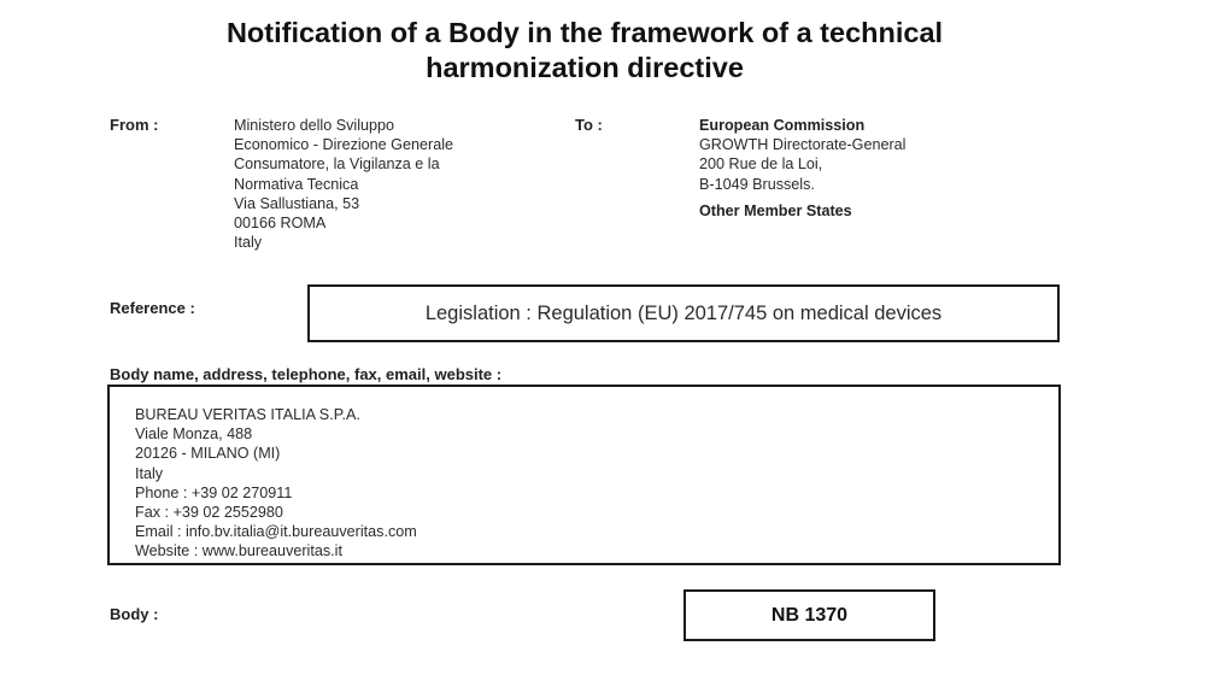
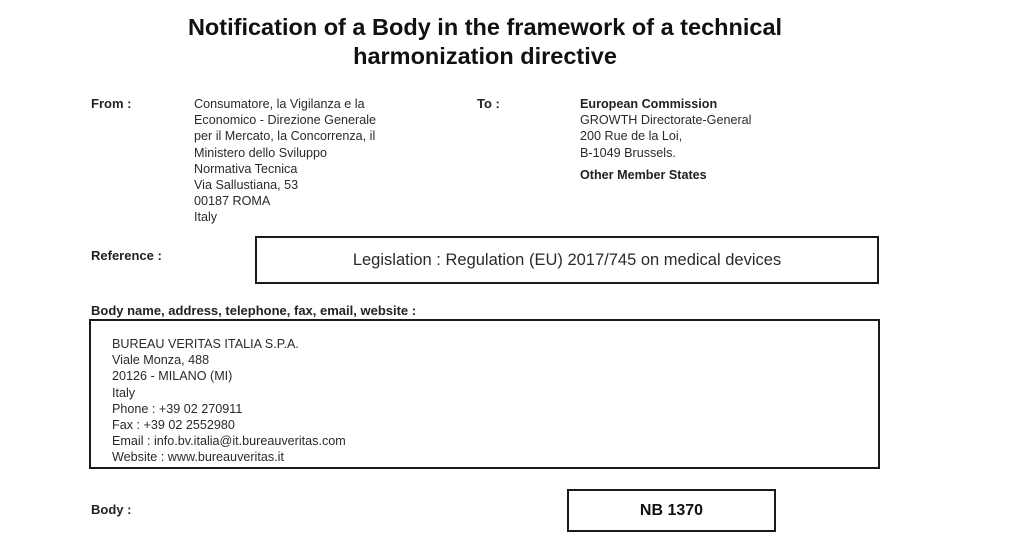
  Notification of a Body in the framework of a technical
  harmonization directive
  From :
- Ministero dello Sviluppo
+ Consumatore, la Vigilanza e la
  Economico - Direzione Generale
+ per il Mercato, la Concorrenza, il
- Consumatore, la Vigilanza e la
+ Ministero dello Sviluppo
  Normativa Tecnica
  Via Sallustiana, 53
- 00166 ROMA
+ 00187 ROMA
  Italy
  To :
  European Commission
  GROWTH Directorate-General
  200 Rue de la Loi,
  B-1049 Brussels.
  Other Member States
  Reference :
  Legislation : Regulation (EU) 2017/745 on medical devices
  Body name, address, telephone, fax, email, website :
  BUREAU VERITAS ITALIA S.P.A.
  Viale Monza, 488
  20126 - MILANO (MI)
  Italy
  Phone : +39 02 270911
  Fax : +39 02 2552980
  Email : info.bv.italia@it.bureauveritas.com
  Website : www.bureauveritas.it
  Body :
  NB 1370
